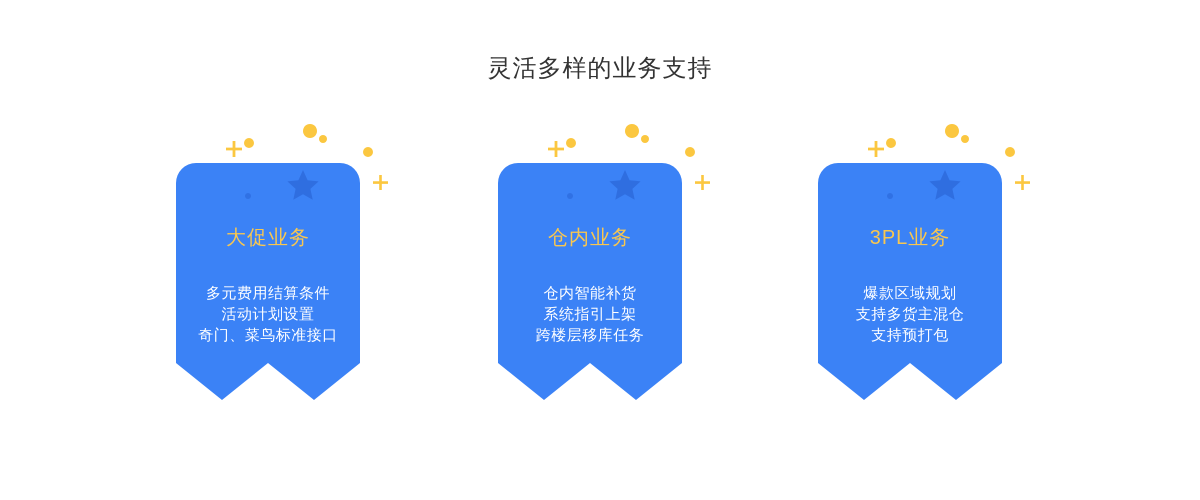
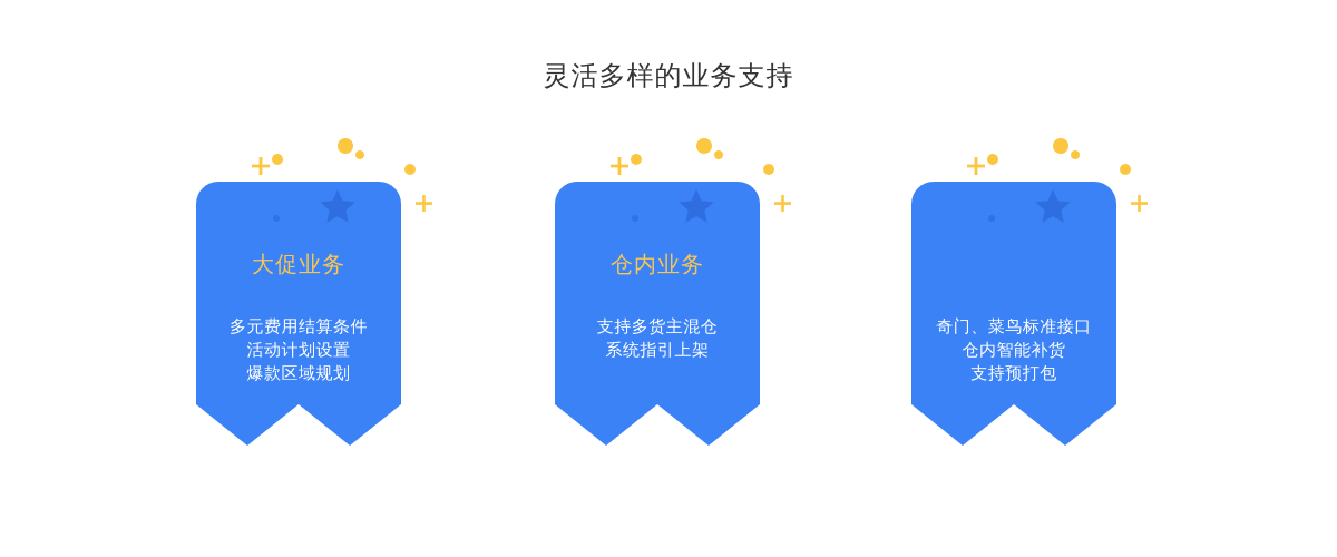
  灵活多样的业务支持
  大促业务
  多元费用结算条件
  活动计划设置
- 奇门、菜鸟标准接口
+ 爆款区域规划
  仓内业务
- 仓内智能补货
+ 支持多货主混仓
  系统指引上架
- 跨楼层移库任务
- 3PL业务
- 爆款区域规划
+ 奇门、菜鸟标准接口
- 支持多货主混仓
+ 仓内智能补货
  支持预打包
